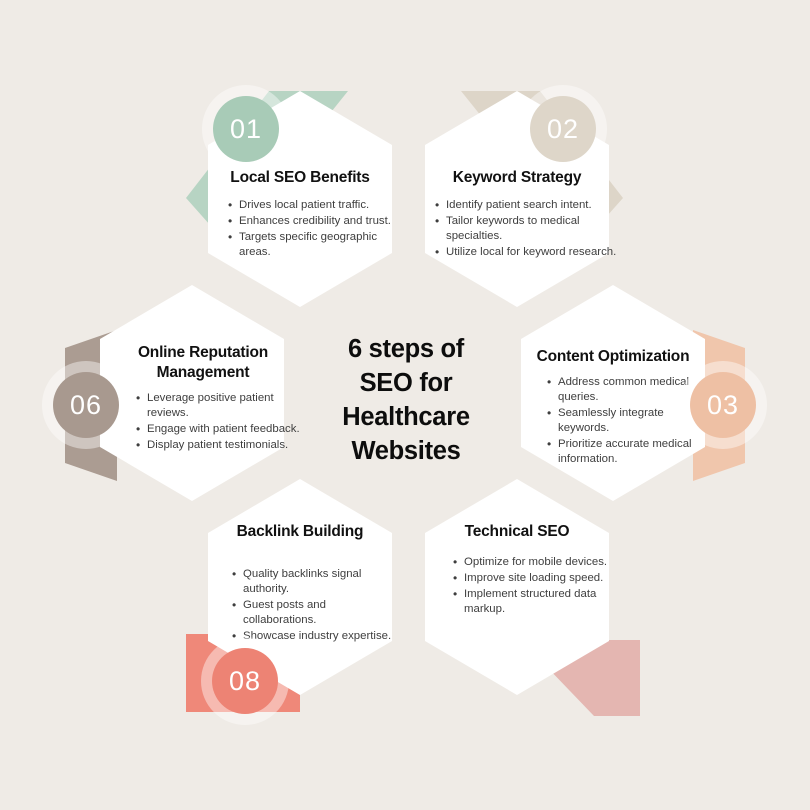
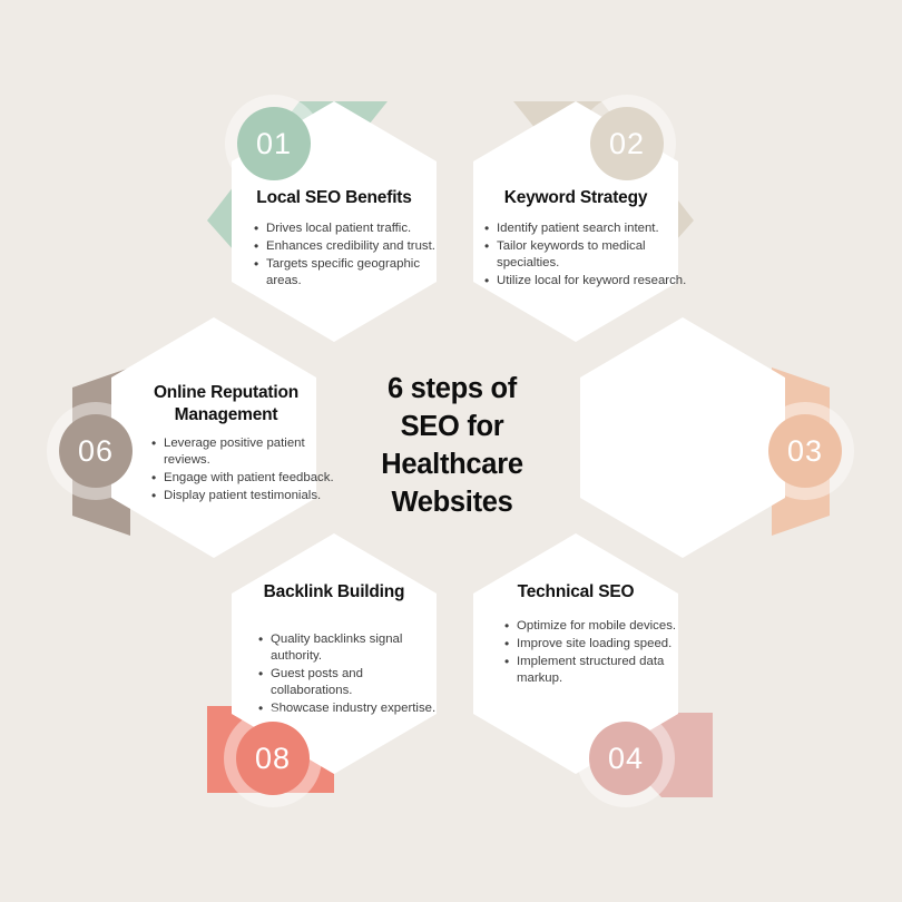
  6 steps of
  SEO for
  Healthcare
  Websites
  Local SEO Benefits
  Drives local patient traffic.
  Enhances credibility and trust.
  Targets specific geographic areas.
  Keyword Strategy
  Identify patient search intent.
  Tailor keywords to medical specialties.
  Utilize local for keyword research.
- Content Optimization
- Address common medical queries.
- Seamlessly integrate keywords.
- Prioritize accurate medical information.
  Technical SEO
  Optimize for mobile devices.
  Improve site loading speed.
  Implement structured data markup.
  Backlink Building
  Quality backlinks signal authority.
  Guest posts and collaborations.
  Showcase industry expertise.
  Online Reputation Management
  Leverage positive patient reviews.
  Engage with patient feedback.
  Display patient testimonials.
  01
  02
  03
+ 04
  08
  06
